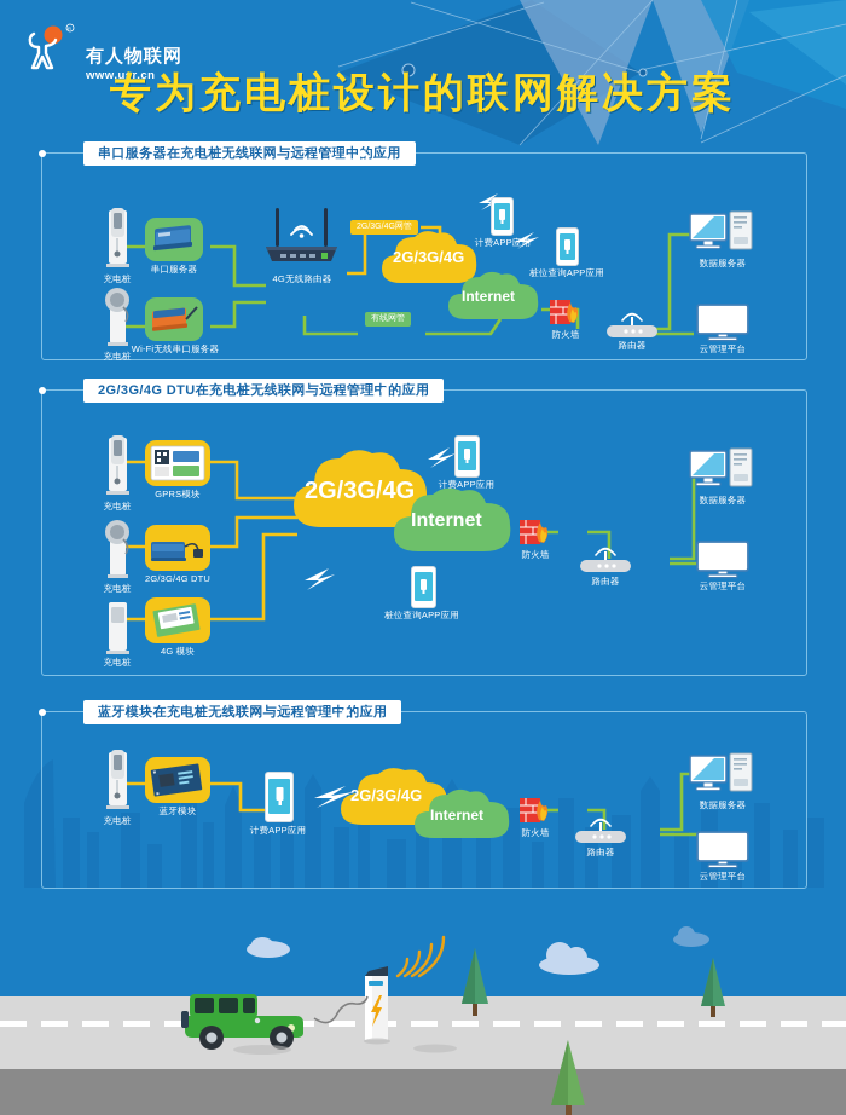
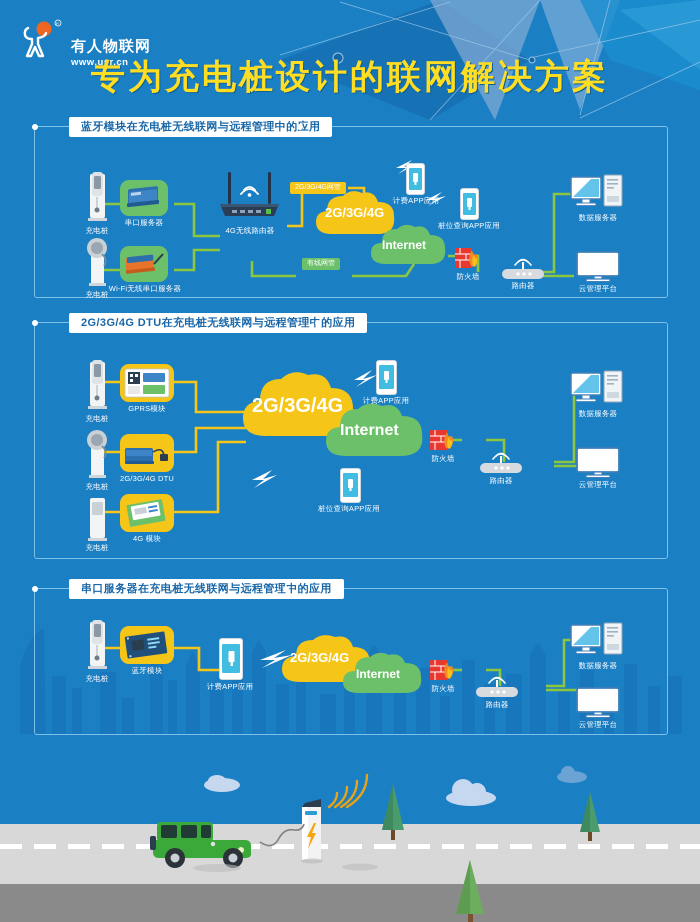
  有人物联网
  www.usr.cn
  专为充电桩设计的联网解决方案
- 串口服务器在充电桩无线联网与远程管理中的应用
+ 蓝牙模块在充电桩无线联网与远程管理中的应用
  充电桩
  串口服务器
  充电桩
  Wi-Fi无线串口服务器
  4G无线路由器
  2G/3G/4G
  Internet
  计费APP应用
  桩位查询APP应用
  防火墙
  路由器
  数据服务器
  云管理平台
  2G/3G/4G DTU在充电桩无线联网与远程管理的应用
  充电桩
  GPRS模块
  充电桩
  2G/3G/4G DTU
  充电桩
  4G 模块
  2G/3G/4G
  Internet
  计费APP应用
  桩位查询APP应用
  防火墙
  路由器
  数据服务器
  云管理平台
- 蓝牙模块在充电桩无线联网与远程管理中的应用
+ 串口服务器在充电桩无线联网与远程管理中的应用
  充电桩
  蓝牙模块
  计费APP应用
  2G/3G/4G
  Internet
  防火墙
  路由器
  数据服务器
  云管理平台
